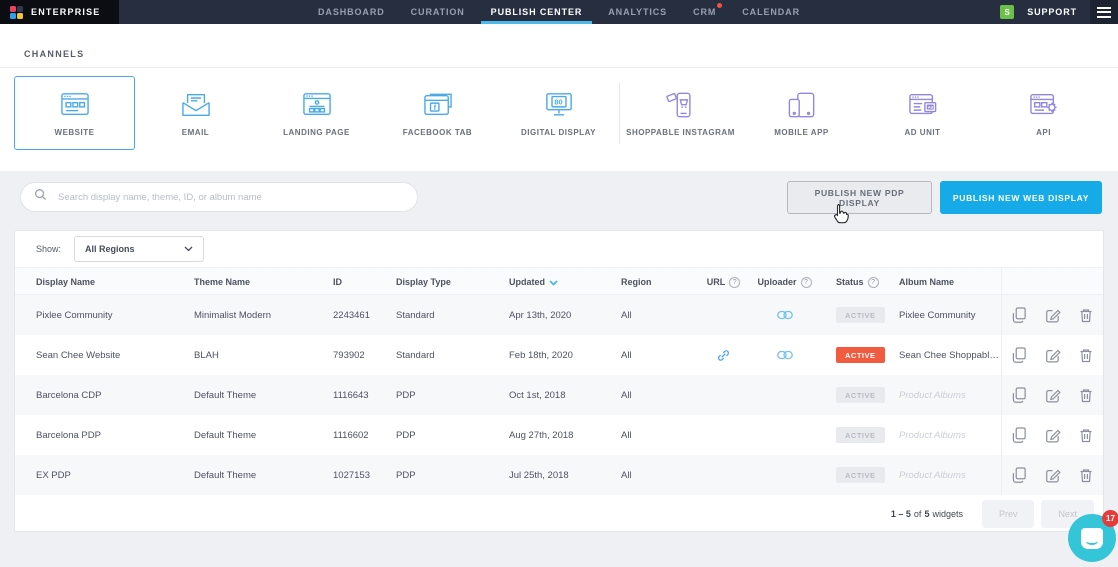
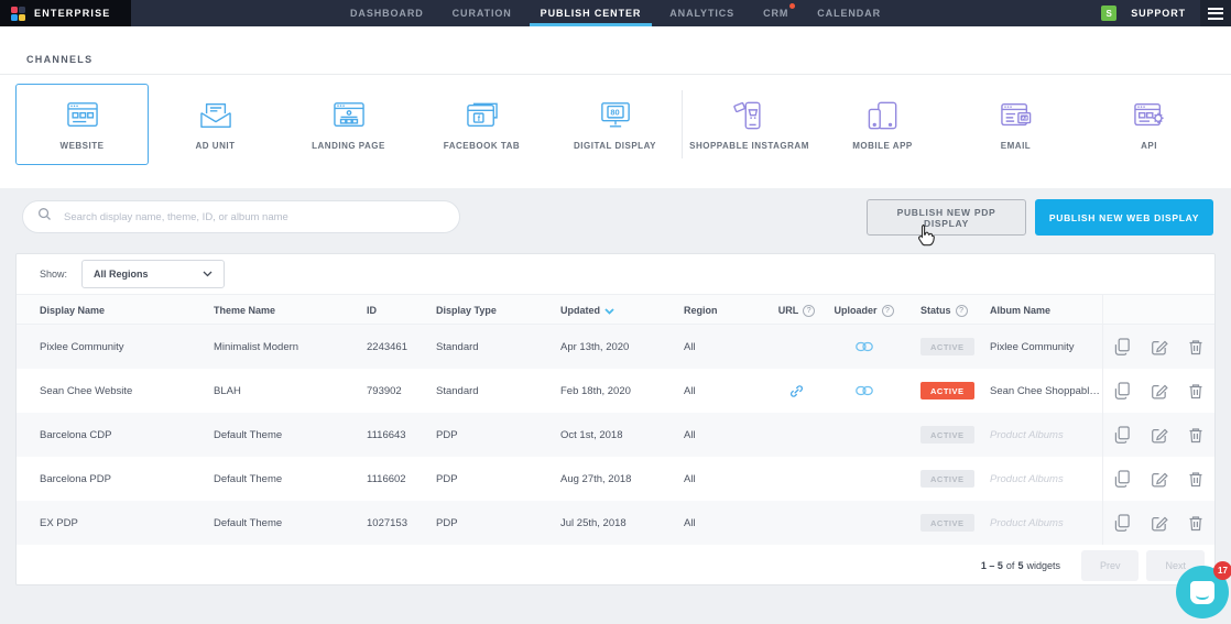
  ENTERPRISE
  DASHBOARD
  CURATION
  PUBLISH CENTER
  ANALYTICS
  CRM
  CALENDAR
  S
  SUPPORT
  CHANNELS
  WEBSITE
- EMAIL
+ AD UNIT
  LANDING PAGE
  FACEBOOK TAB
  80
  DIGITAL DISPLAY
  SHOPPABLE INSTAGRAM
  MOBILE APP
- AD UNIT
+ EMAIL
  API
  Search display name, theme, ID, or album name
  PUBLISH NEW PDP DISPLAY
  PUBLISH NEW WEB DISPLAY
  Show:
  All Regions
  Display Name
  Theme Name
  ID
  Display Type
  Updated
  Region
  URL
  Uploader
  Status
  Album Name
  Pixlee Community
  Minimalist Modern
  2243461
  Standard
  Apr 13th, 2020
  All
  ACTIVE
  Pixlee Community
  Sean Chee Website
  BLAH
  793902
  Standard
  Feb 18th, 2020
  All
  ACTIVE
  Sean Chee Shoppable .
  Barcelona CDP
  Default Theme
  1116643
  PDP
  Oct 1st, 2018
  All
  ACTIVE
  Product Albums
  Barcelona PDP
  Default Theme
  1116602
  PDP
  Aug 27th, 2018
  All
  ACTIVE
  Product Albums
  EX PDP
  Default Theme
  1027153
  PDP
  Jul 25th, 2018
  All
  ACTIVE
  Product Albums
  1 – 5
  of
  5
  widgets
  Prev
  Next
  17
